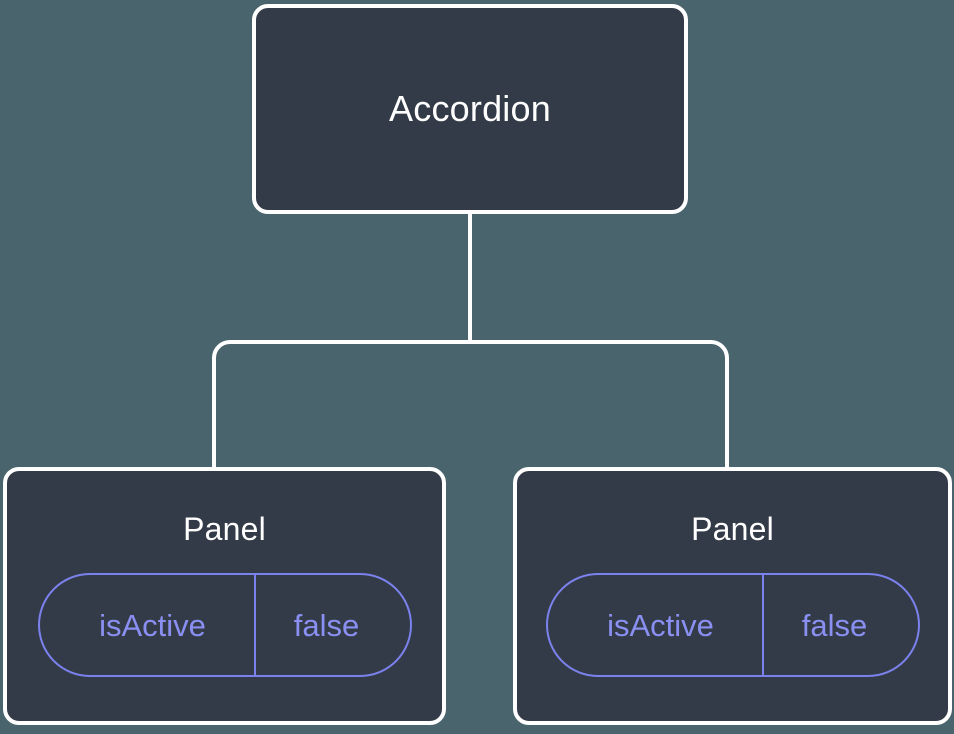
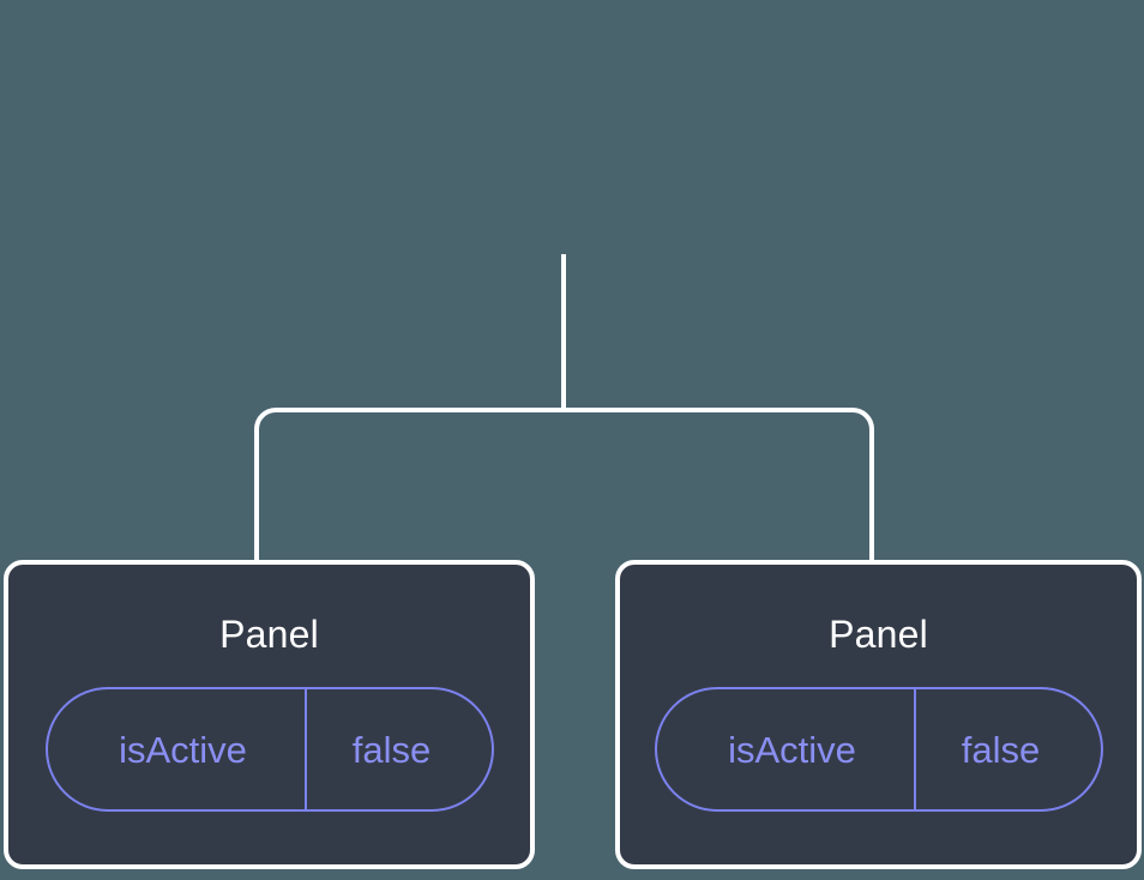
- Accordion
  Panel
  isActive
  false
  Panel
  isActive
  false
